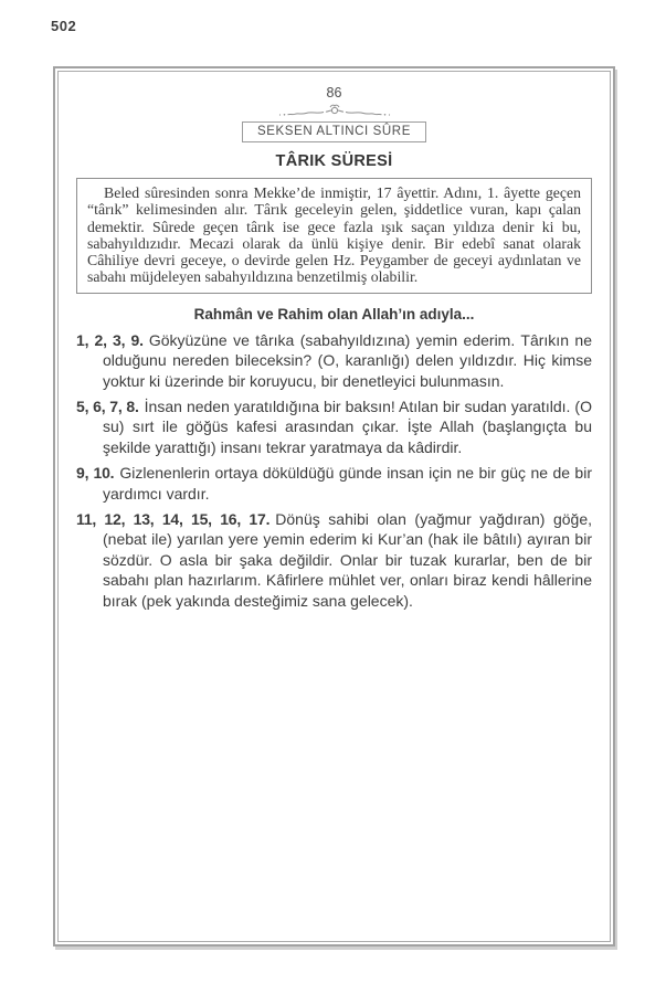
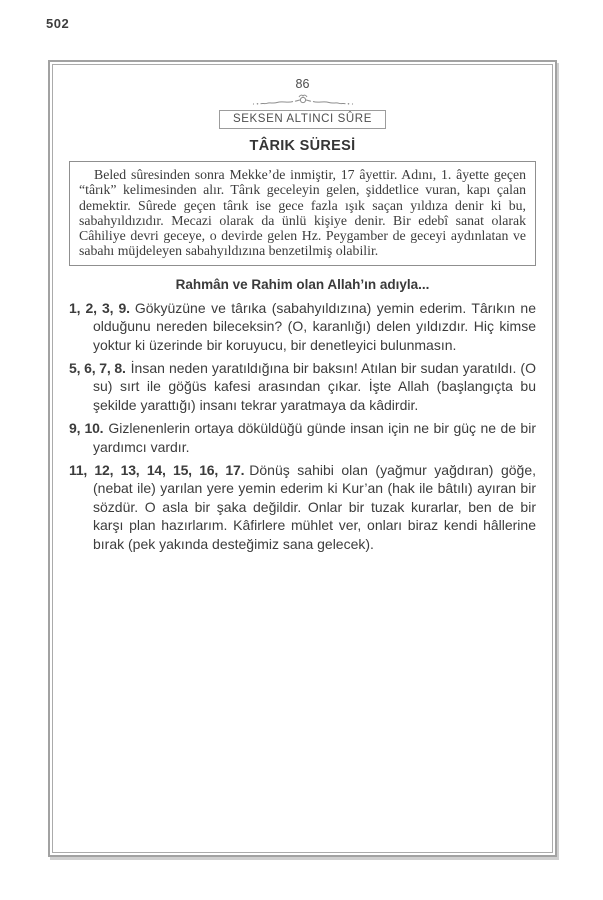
  502
  86
  SEKSEN ALTINCI SÛRE
  TÂRIK SÜRESİ
  Beled sûresinden sonra Mekke’de inmiştir, 17 âyettir. Adını, 1. âyette geçen “târık” kelimesinden alır. Târık geceleyin gelen, şiddetlice vuran, kapı çalan demektir. Sûrede geçen târık ise gece fazla ışık saçan yıldıza denir ki bu, sabahyıldızıdır. Mecazi olarak da ünlü kişiye denir. Bir edebî sanat olarak Câhiliye devri geceye, o devirde gelen Hz. Peygamber de geceyi aydınlatan ve sabahı müjdeleyen sabahyıldızına benzetilmiş olabilir.
  Rahmân ve Rahim olan Allah’ın adıyla...
  1, 2, 3, 9. Gökyüzüne ve târıka (sabahyıldızına) yemin ederim. Târıkın ne olduğunu nereden bileceksin? (O, karanlığı) delen yıldızdır. Hiç kimse yoktur ki üzerinde bir koruyucu, bir denetleyici bulunmasın.
  5, 6, 7, 8. İnsan neden yaratıldığına bir baksın! Atılan bir sudan yaratıldı. (O su) sırt ile göğüs kafesi arasından çıkar. İşte Allah (başlangıçta bu şekilde yarattığı) insanı tekrar yaratmaya da kâdirdir.
  9, 10. Gizlenenlerin ortaya döküldüğü günde insan için ne bir güç ne de bir yardımcı vardır.
- 11, 12, 13, 14, 15, 16, 17. Dönüş sahibi olan (yağmur yağdıran) göğe, (nebat ile) yarılan yere yemin ederim ki Kur’an (hak ile bâtılı) ayıran bir sözdür. O asla bir şaka değildir. Onlar bir tuzak kurarlar, ben de bir sabahı plan hazırlarım. Kâfirlere mühlet ver, onları biraz kendi hâllerine bırak (pek yakında desteğimiz sana gelecek).
+ 11, 12, 13, 14, 15, 16, 17. Dönüş sahibi olan (yağmur yağdıran) göğe, (nebat ile) yarılan yere yemin ederim ki Kur’an (hak ile bâtılı) ayıran bir sözdür. O asla bir şaka değildir. Onlar bir tuzak kurarlar, ben de bir karşı plan hazırlarım. Kâfirlere mühlet ver, onları biraz kendi hâllerine bırak (pek yakında desteğimiz sana gelecek).
